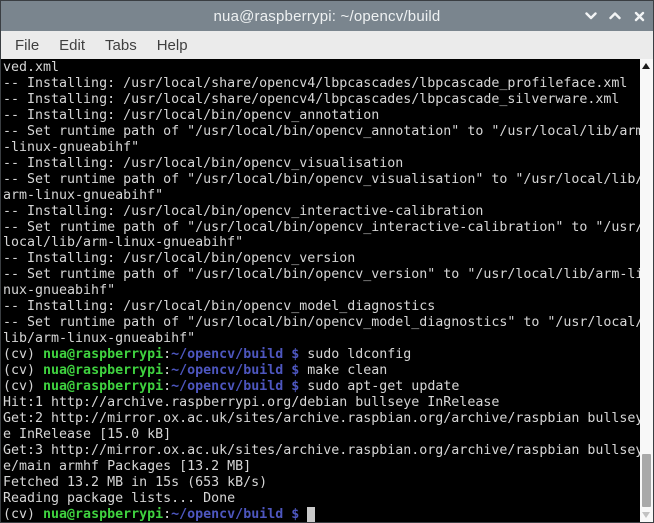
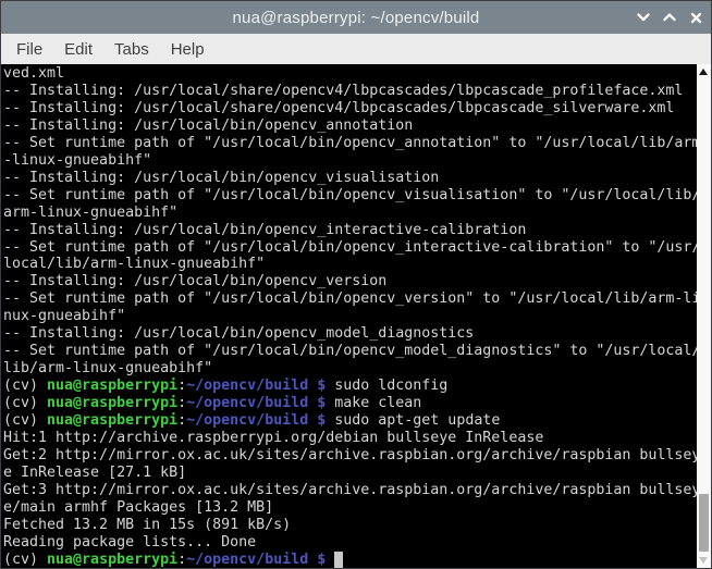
  nua@raspberrypi: ~/opencv/build
  File
  Edit
  Tabs
  Help
  ved.xml
  -- Installing: /usr/local/share/opencv4/lbpcascades/lbpcascade_profileface.xml
  -- Installing: /usr/local/share/opencv4/lbpcascades/lbpcascade_silverware.xml
  -- Installing: /usr/local/bin/opencv_annotation
  -- Set runtime path of "/usr/local/bin/opencv_annotation" to "/usr/local/lib/ar
  -linux-gnueabihf"
  -- Installing: /usr/local/bin/opencv_visualisation
  -- Set runtime path of "/usr/local/bin/opencv_visualisation" to "/usr/local/lib
  arm-linux-gnueabihf"
  -- Installing: /usr/local/bin/opencv_interactive-calibration
  -- Set runtime path of "/usr/local/bin/opencv_interactive-calibration" to "/usr
  local/lib/arm-linux-gnueabihf"
  -- Installing: /usr/local/bin/opencv_version
  -- Set runtime path of "/usr/local/bin/opencv_version" to "/usr/local/lib/arm-l
  nux-gnueabihf"
  -- Installing: /usr/local/bin/opencv_model_diagnostics
  -- Set runtime path of "/usr/local/bin/opencv_model_diagnostics" to "/usr/local
  lib/arm-linux-gnueabihf"
  (cv) nua@raspberrypi:~/opencv/build $ sudo ldconfig
  (cv) nua@raspberrypi:~/opencv/build $ make clean
  (cv) nua@raspberrypi:~/opencv/build $ sudo apt-get update
  Hit:1 http://archive.raspberrypi.org/debian bullseye InRelease
  Get:2 http://mirror.ox.ac.uk/sites/archive.raspbian.org/archive/raspbian bullse
- e InRelease [15.0 kB]
+ e InRelease [27.1 kB]
  Get:3 http://mirror.ox.ac.uk/sites/archive.raspbian.org/archive/raspbian bullse
  e/main armhf Packages [13.2 MB]
- Fetched 13.2 MB in 15s (653 kB/s)
+ Fetched 13.2 MB in 15s (891 kB/s)
  Reading package lists... Done
  (cv) nua@raspberrypi:~/opencv/build $
